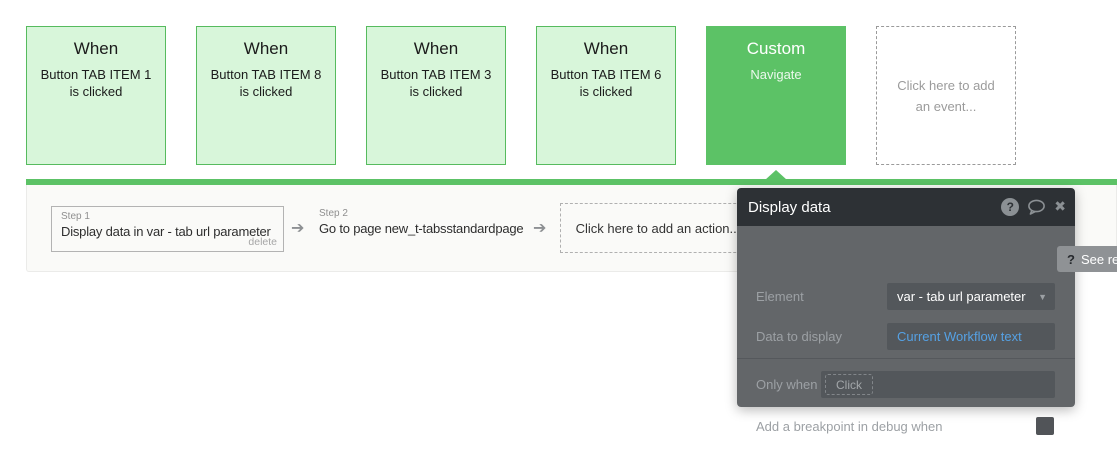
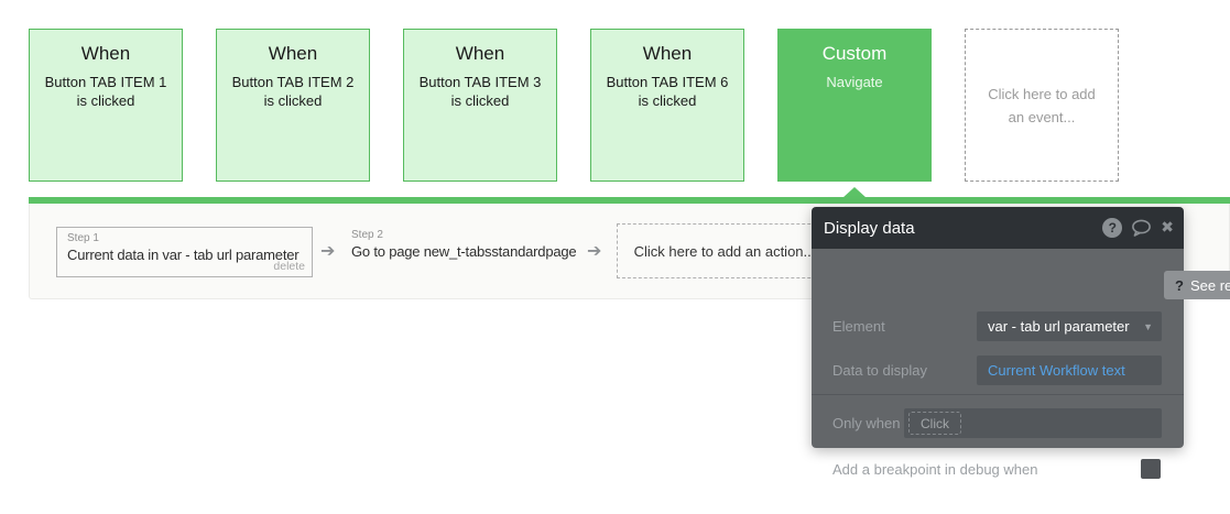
  When
  Button TAB ITEM 1 is clicked
  When
- Button TAB ITEM 8 is clicked
+ Button TAB ITEM 2 is clicked
  When
  Button TAB ITEM 3 is clicked
  When
  Button TAB ITEM 6 is clicked
  Custom
  Navigate
  Click here to add an event...
  Step 1
- Display data in var - tab url parameter
+ Current data in var - tab url parameter
  delete
  ➔
  Step 2
  Go to page new_t-tabsstandardpage
  ➔
  Click here to add an action..
  Display data
  ?
  ✖
  Element
  var - tab url parameter
  ▼
  Data to display
  Current Workflow text
  Only when
  Click
  Add a breakpoint in debug when
  ?
  See re
